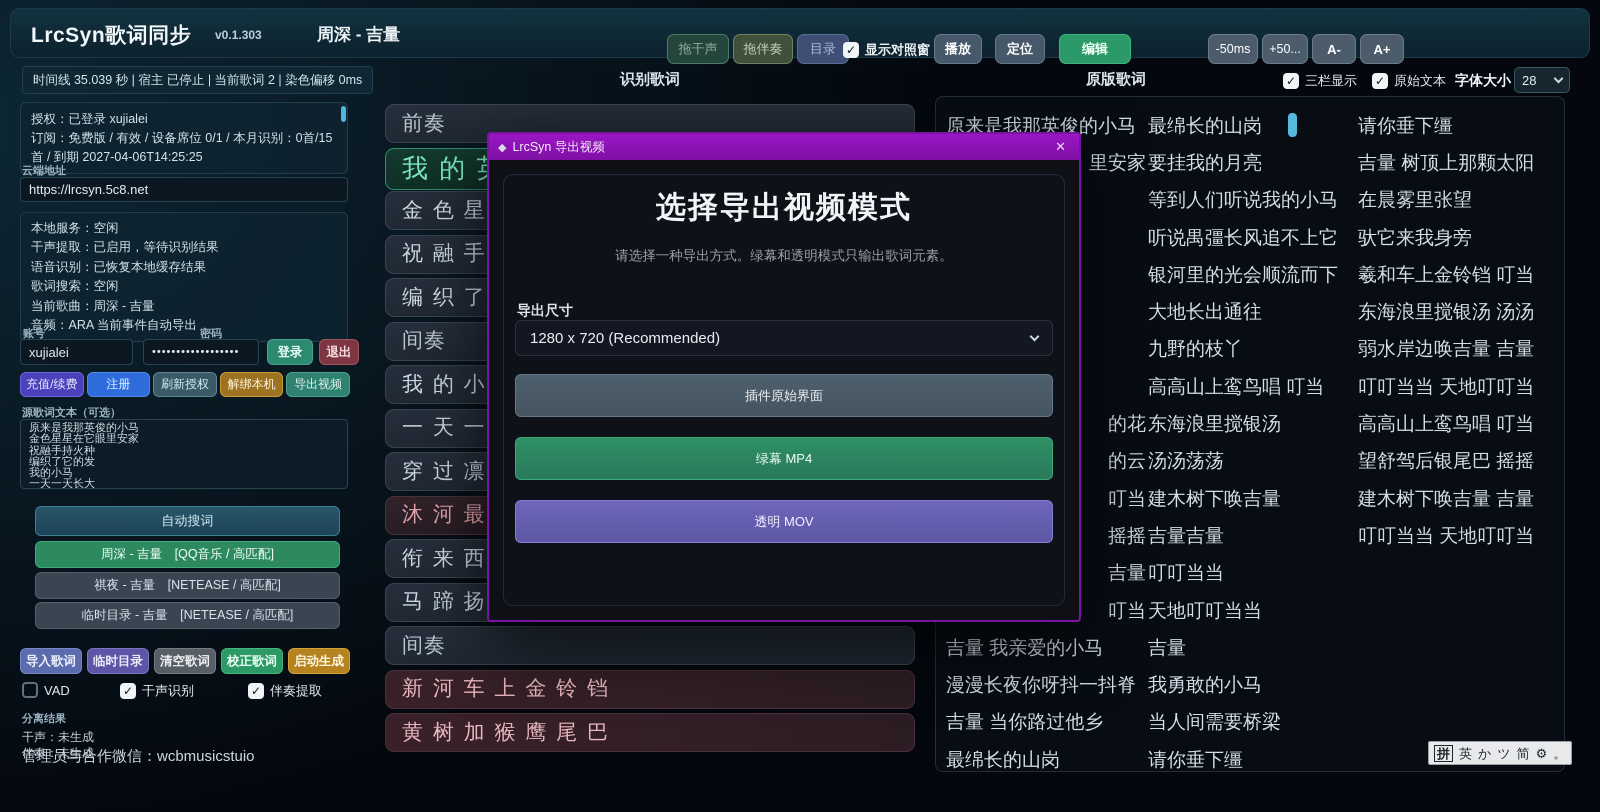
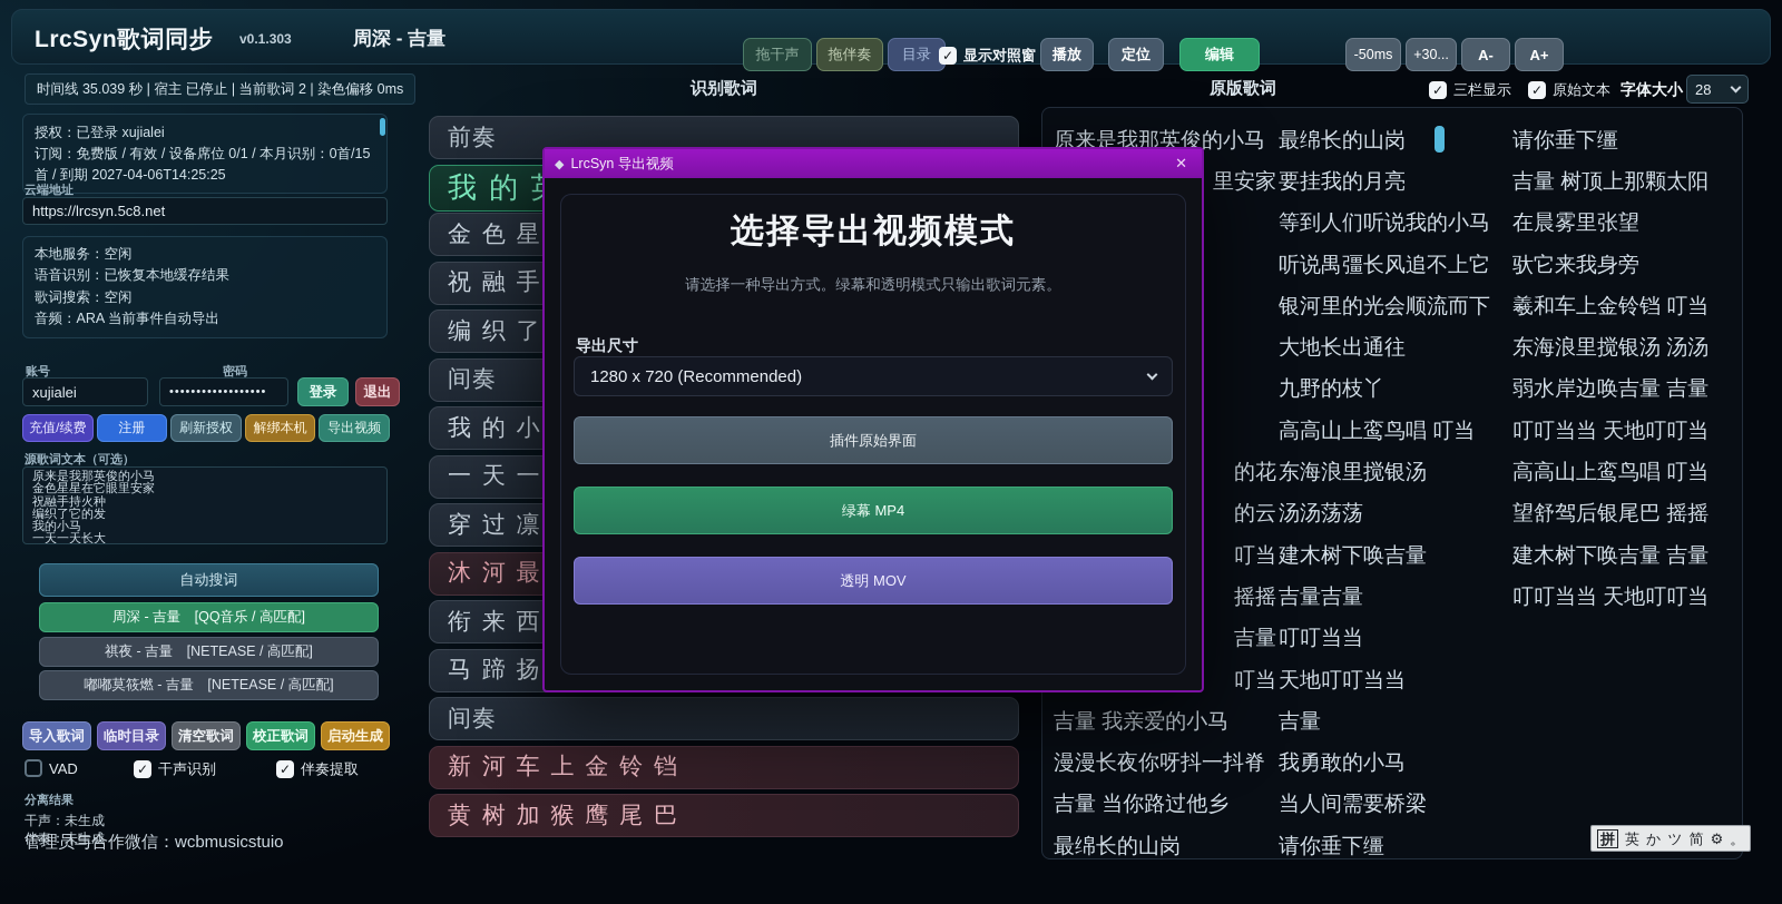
  LrcSyn歌词同步
  v0.1.303
  周深 - 吉量
  拖干声
  拖伴奏
  目录
  ✓
  显示对照窗
  播放
  定位
  编辑
  -50ms
- +50...
+ +30...
  A-
  A+
  时间线 35.039 秒 | 宿主 已停止 | 当前歌词 2 | 染色偏移 0ms
  识别歌词
  原版歌词
  ✓
  三栏显示
  ✓
  原始文本
  字体大小
  28
  授权：已登录 xujialei
  订阅：免费版 / 有效 / 设备席位 0/1 / 本月识别：0首/15首 / 到期 2027-04-06T14:25:25
  云端地址
  https://lrcsyn.5c8.net
  本地服务：空闲
- 干声提取：已启用，等待识别结果
  语音识别：已恢复本地缓存结果
  歌词搜索：空闲
- 当前歌曲：周深 - 吉量
  音频：ARA 当前事件自动导出
  账号
  密码
  xujialei
  ••••••••••••••••••
  登录
  退出
  充值/续费
  注册
  刷新授权
  解绑本机
  导出视频
  源歌词文本（可选）
  原来是我那英俊的小马
  金色星星在它眼里安家
  祝融手持火种
  编织了它的发
  我的小马
  一天一天长大
  自动搜词
  周深 - 吉量 [QQ音乐 / 高匹配]
  祺夜 - 吉量 [NETEASE / 高匹配]
- 临时目录 - 吉量 [NETEASE / 高匹配]
+ 嘟嘟莫筱燃 - 吉量 [NETEASE / 高匹配]
  导入歌词
  临时目录
  清空歌词
  校正歌词
  启动生成
  VAD
  ✓
  干声识别
  ✓
  伴奏提取
  分离结果
  干声：未生成
  伴奏：未生成
  管理员与合作微信：wcbmusicstuio
  前奏
  金 色 星
  祝 融 手
  编 织 了
  间奏
  我 的 小
  一 天 一
  穿 过 凛
  沐 河 最
  衔 来 西
  马 蹄 扬
  间奏
  新 河 车 上 金 铃 铛
  黄 树 加 猴 鹰 尾 巴
  原来是我那英俊的小马
  最绵长的山岗
  请你垂下缰
  里安家
  要挂我的月亮
  吉量 树顶上那颗太阳
  等到人们听说我的小马
  在晨雾里张望
  听说禺彊长风追不上它
  驮它来我身旁
  银河里的光会顺流而下
  羲和车上金铃铛 叮当
  大地长出通往
  东海浪里搅银汤 汤汤
  九野的枝丫
  弱水岸边唤吉量 吉量
  高高山上鸾鸟唱 叮当
  叮叮当当 天地叮叮当
  的花
  东海浪里搅银汤
  高高山上鸾鸟唱 叮当
  的云
  汤汤荡荡
  望舒驾后银尾巴 摇摇
  叮当
  建木树下唤吉量
  建木树下唤吉量 吉量
  摇摇
  吉量吉量
  叮叮当当 天地叮叮当
  吉量
  叮叮当当
  叮当
  天地叮叮当当
  吉量 我亲爱的小马
  吉量
  漫漫长夜你呀抖一抖脊
  我勇敢的小马
  吉量 当你路过他乡
  当人间需要桥梁
  最绵长的山岗
  请你垂下缰
  ◆
  LrcSyn 导出视频
  ✕
  选择导出视频模式
  请选择一种导出方式。绿幕和透明模式只输出歌词元素。
  导出尺寸
  1280 x 720 (Recommended)
  插件原始界面
  绿幕 MP4
  透明 MOV
  拼
  英
  か
  ツ
  简
  ⚙
  。
